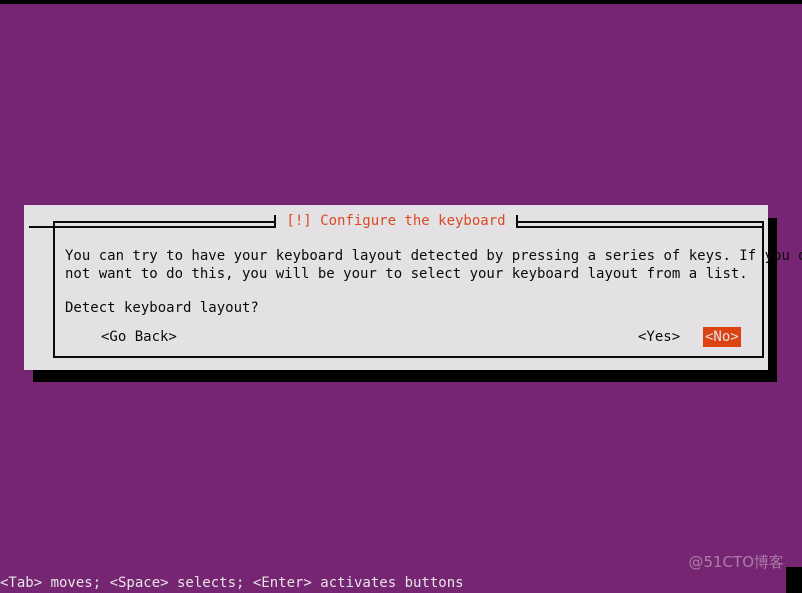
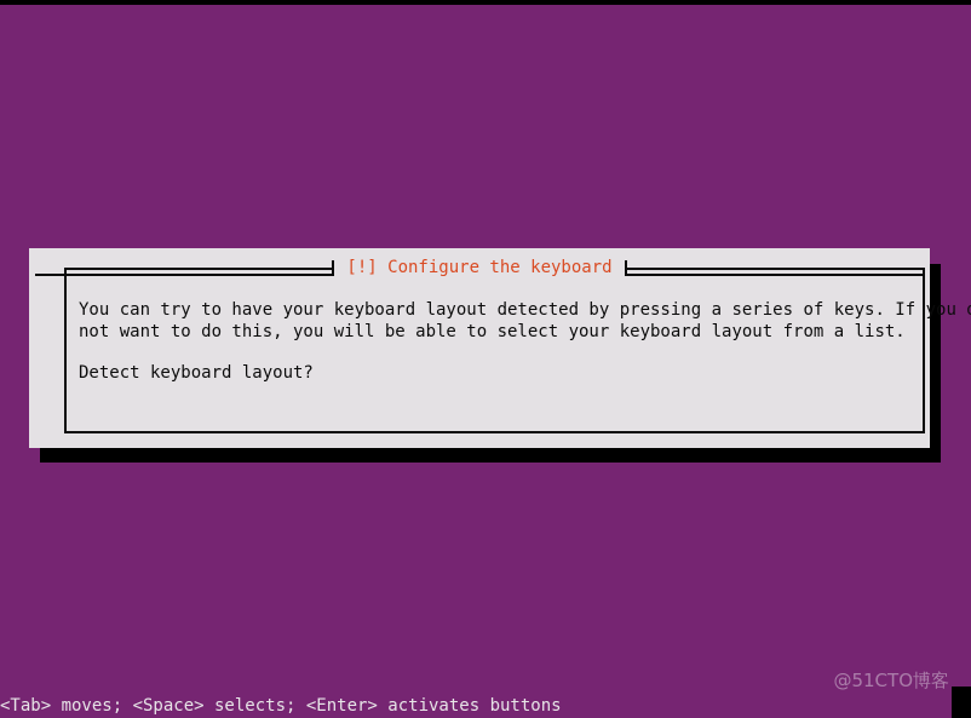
- You can try to have your keyboard layout detected by pressing a series of keys. If you not want to do this, you will be your to select your keyboard layout from a list.
+ You can try to have your keyboard layout detected by pressing a series of keys. If you not want to do this, you will be able to select your keyboard layout from a list.
  Detect keyboard layout?
- <Go Back>
- <Yes>
- <No>
  [!] Configure the keyboard
  <Tab> moves; <Space> selects; <Enter> activates buttons
  @51CTO博客
